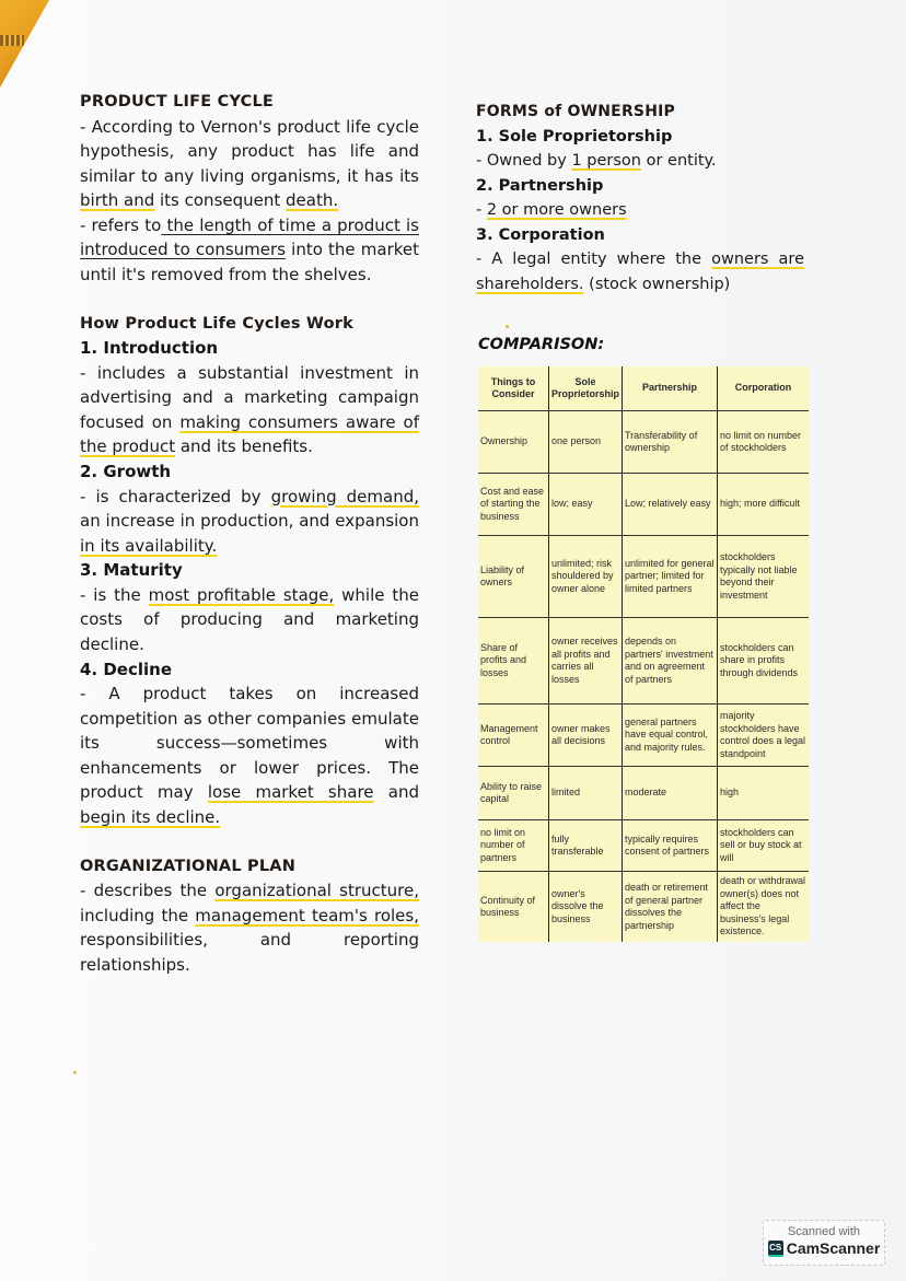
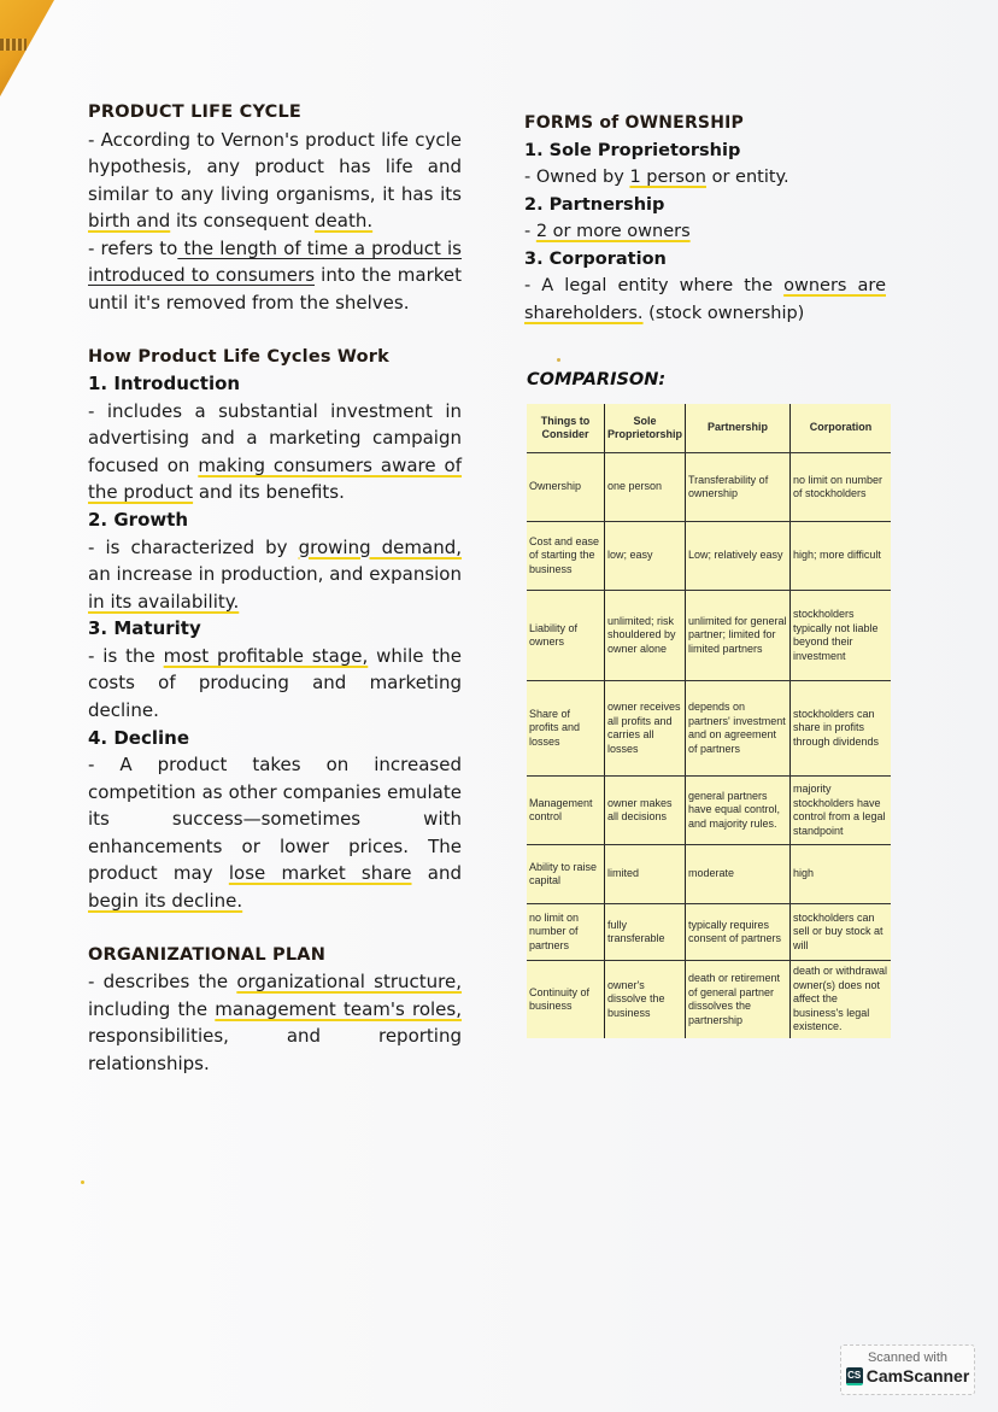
  PRODUCT LIFE CYCLE
  - According to Vernon's product life cycle hypothesis, any product has life and similar to any living organisms, it has its birth and its consequent death.
  - refers to the length of time a product is introduced to consumers into the market until it's removed from the shelves.
  How Product Life Cycles Work
  1. Introduction
  - includes a substantial investment in advertising and a marketing campaign focused on making consumers aware of the product and its benefits.
  2. Growth
  - is characterized by growing demand, an increase in production, and expansion in its availability.
  3. Maturity
  - is the most profitable stage, while the costs of producing and marketing decline.
  4. Decline
  - A product takes on increased competition as other companies emulate its success—sometimes with enhancements or lower prices. The product may lose market share and begin its decline.
  ORGANIZATIONAL PLAN
  - describes the organizational structure, including the management team's roles, responsibilities, and reporting relationships.
  FORMS of OWNERSHIP
  1. Sole Proprietorship
  - Owned by 1 person or entity.
  2. Partnership
  - 2 or more owners
  3. Corporation
  - A legal entity where the owners are shareholders. (stock ownership)
  COMPARISON:
  Things to Consider	Sole Proprietorship	Partnership	Corporation
  Ownership	one person	Transferability of ownership	no limit on number of stockholders
  Cost and ease of starting the business	low; easy	Low; relatively easy	high; more difficult
  Liability of owners	unlimited; risk shouldered by owner alone	unlimited for general partner; limited for limited partners	stockholders typically not liable beyond their investment
  Share of profits and losses	owner receives all profits and carries all losses	depends on partners' investment and on agreement of partners	stockholders can share in profits through dividends
- Management control	owner makes all decisions	general partners have equal control, and majority rules.	majority stockholders have control does a legal standpoint
+ Management control	owner makes all decisions	general partners have equal control, and majority rules.	majority stockholders have control from a legal standpoint
  Ability to raise capital	limited	moderate	high
  no limit on number of partners	fully transferable	typically requires consent of partners	stockholders can sell or buy stock at will
  Continuity of business	owner's dissolve the business	death or retirement of general partner dissolves the partnership	death or withdrawal owner(s) does not affect the business's legal existence.
  Scanned with
  CS
  CamScanner
